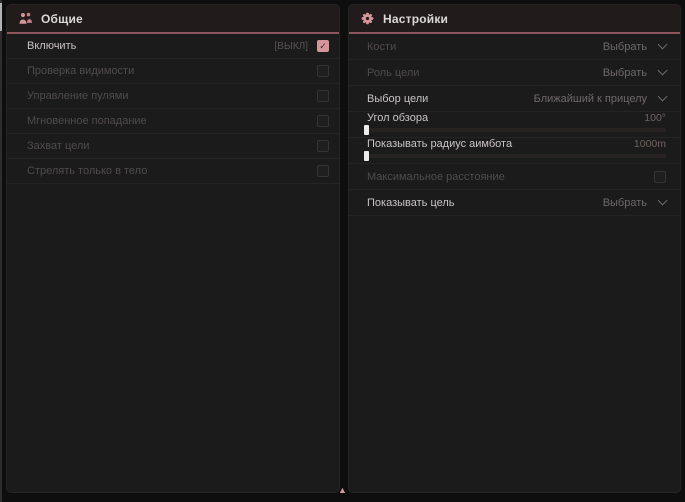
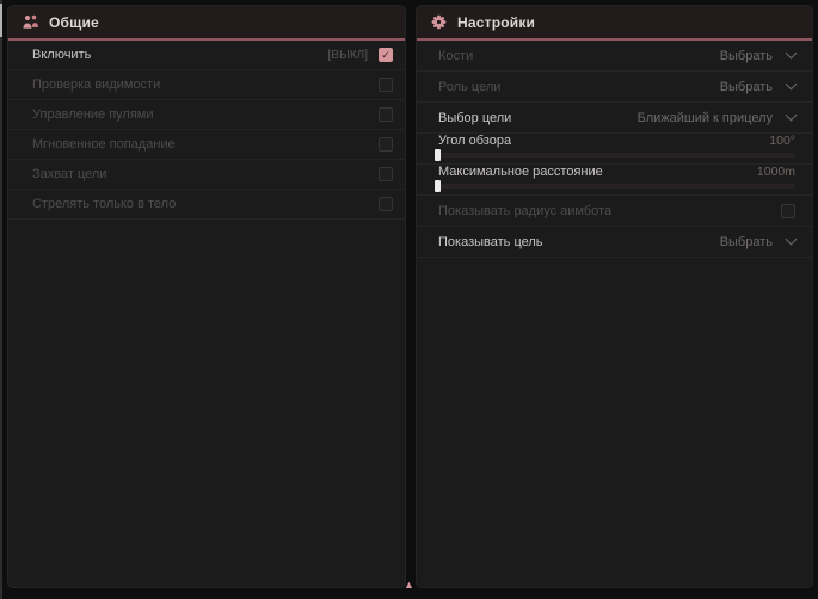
  Общие
  Включить
  [ВЫКЛ]
  Проверка видимости
  Управление пулями
  Мгновенное попадание
  Захват цели
  Стрелять только в тело
  Настройки
  Кости
  Выбрать
  Роль цели
  Выбрать
  Выбор цели
  Ближайший к прицелу
  Угол обзора
  100°
- Показывать радиус аимбота
+ Максимальное расстояние
  1000m
- Максимальное расстояние
+ Показывать радиус аимбота
  Показывать цель
  Выбрать
  ▲
